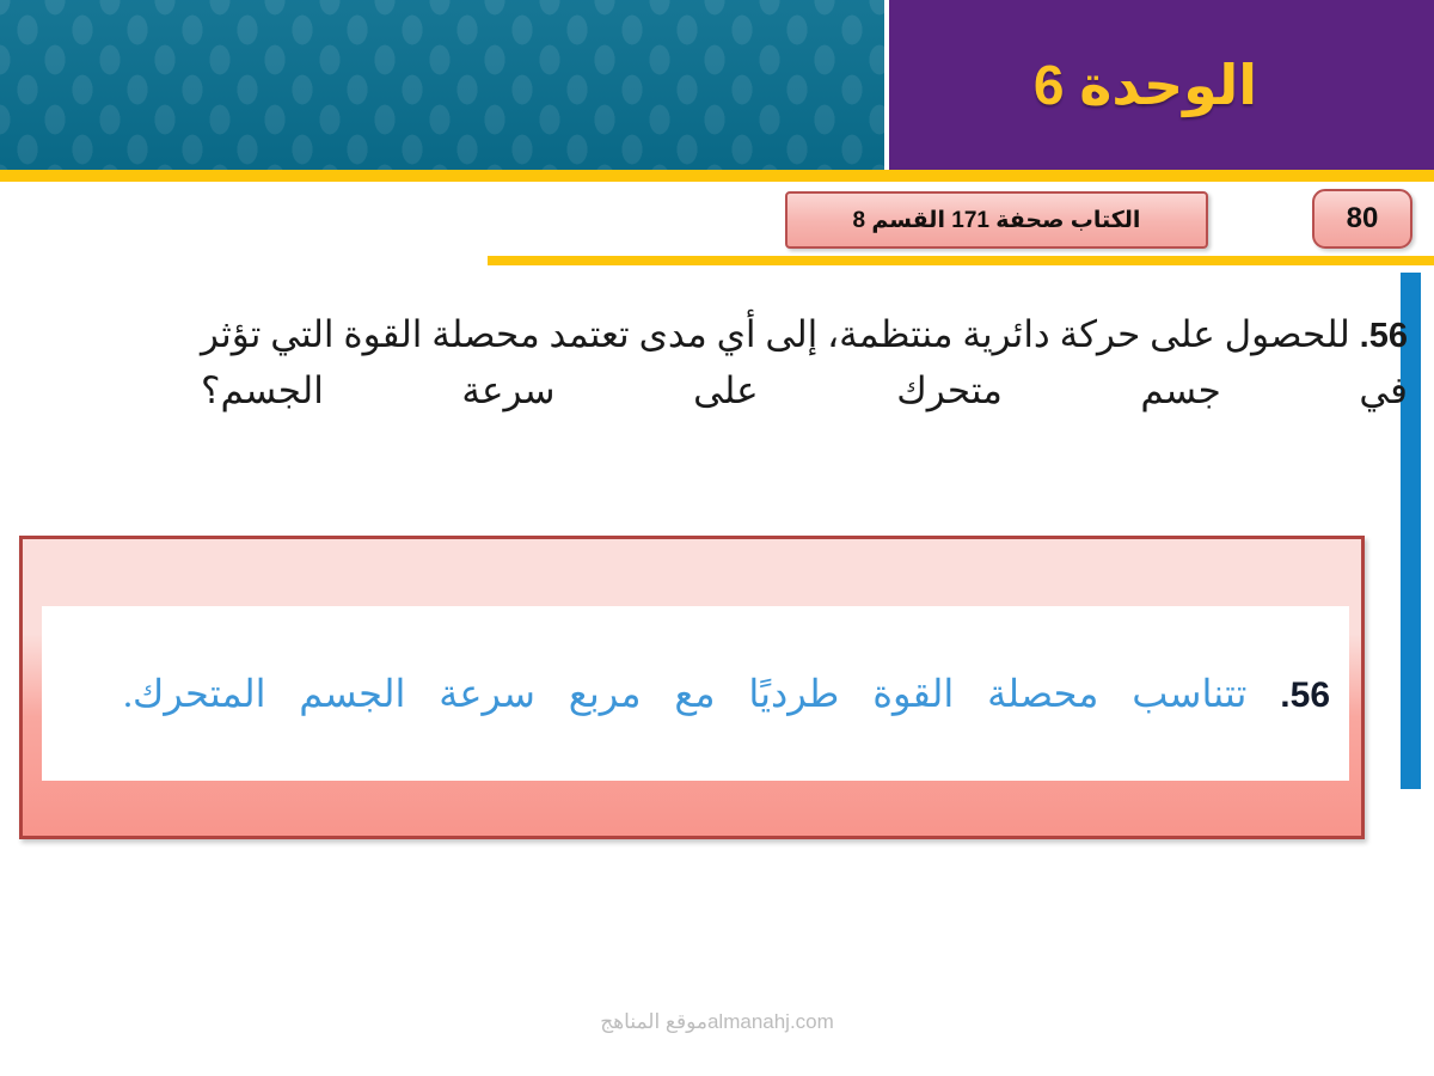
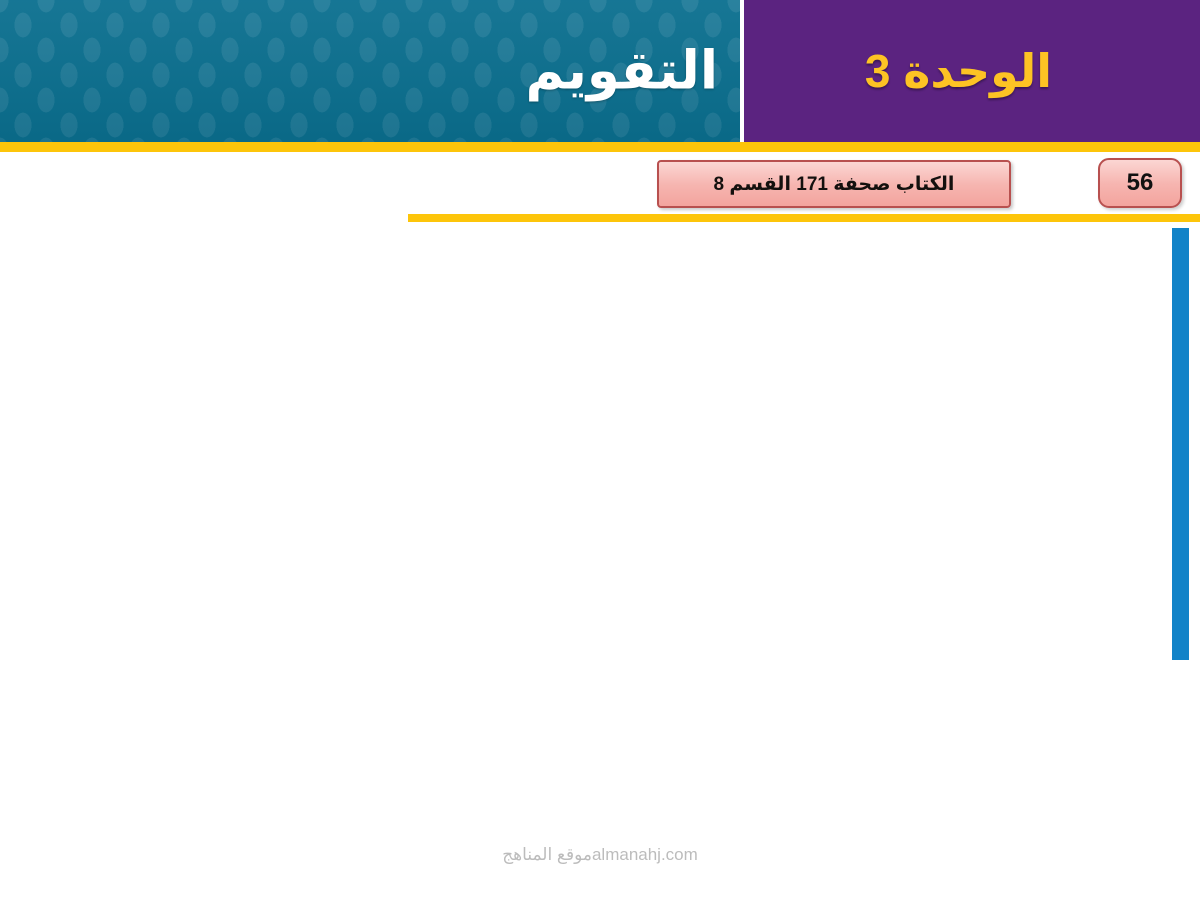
+ التقويم
- الوحدة 6
+ الوحدة 3
  الكتاب صحفة 171 القسم 8
- 80
+ 56
- 56. للحصول على حركة دائرية منتظمة، إلى أي مدى تعتمد محصلة القوة التي تؤثر في جسم متحرك على سرعة الجسم؟
- 56. تتناسب محصلة القوة طرديًا مع مربع سرعة الجسم المتحرك.
  موقع المناهج almanahj.com
